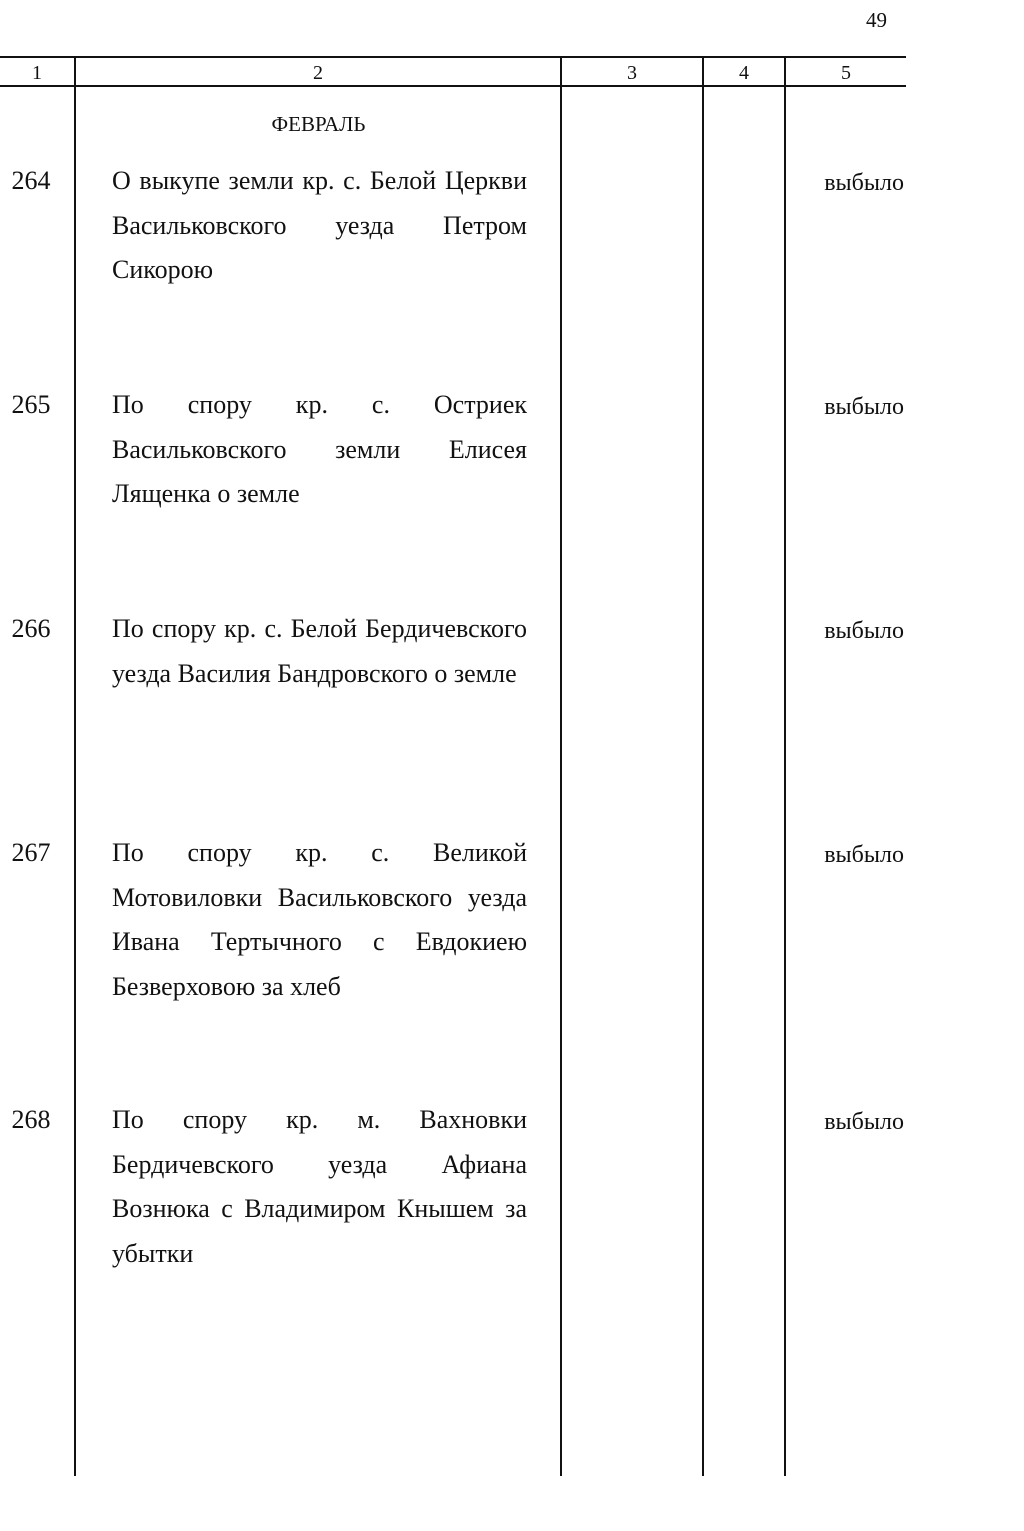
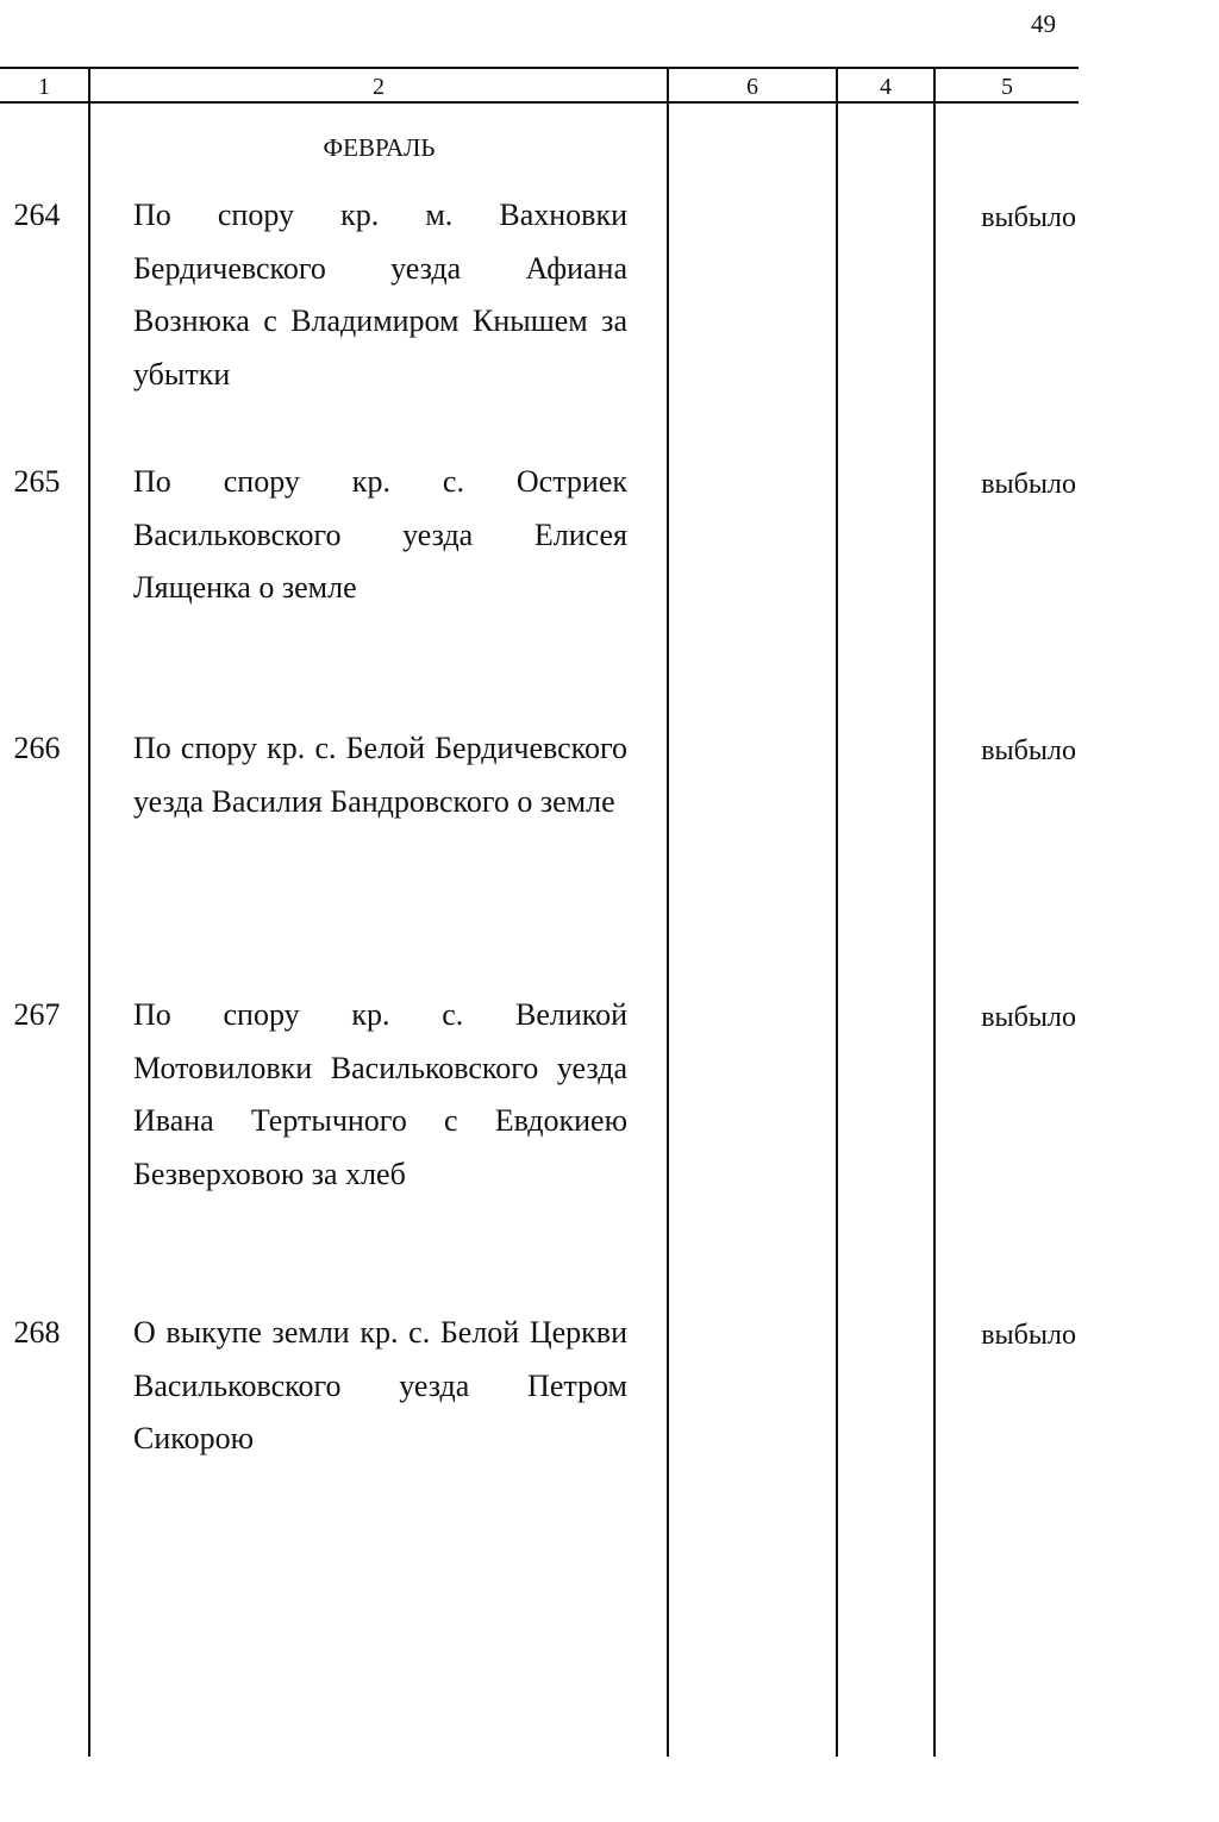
  49
  1
  2
- 3
+ 6
  4
  5
  ФЕВРАЛЬ
  264
- О выкупе земли кр. с. Белой Церкви Васильковского уезда Петром Сикорою
+ По спору кр. м. Вахновки Бердичевского уезда Афиана Вознюка с Владимиром Кнышем за убытки
  выбыло
  265
- По спору кр. с. Остриек Васильковского земли Елисея Лященка о земле
+ По спору кр. с. Остриек Васильковского уезда Елисея Лященка о земле
  выбыло
  266
  По спору кр. с. Белой Бердичевского уезда Василия Бандровского о земле
  выбыло
  267
  По спору кр. с. Великой Мотовиловки Васильковского уезда Ивана Тертычного с Евдокиею Безверховою за хлеб
  выбыло
  268
- По спору кр. м. Вахновки Бердичевского уезда Афиана Вознюка с Владимиром Кнышем за убытки
+ О выкупе земли кр. с. Белой Церкви Васильковского уезда Петром Сикорою
  выбыло
